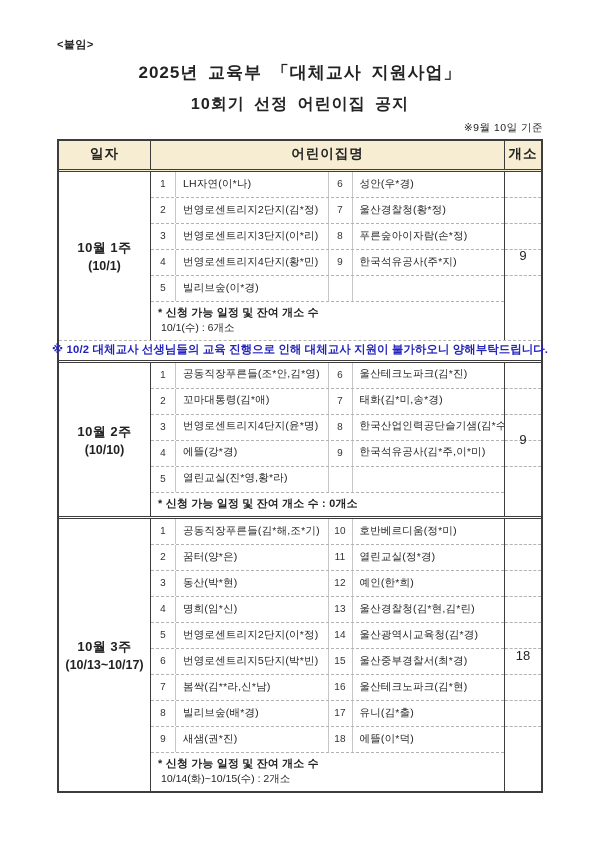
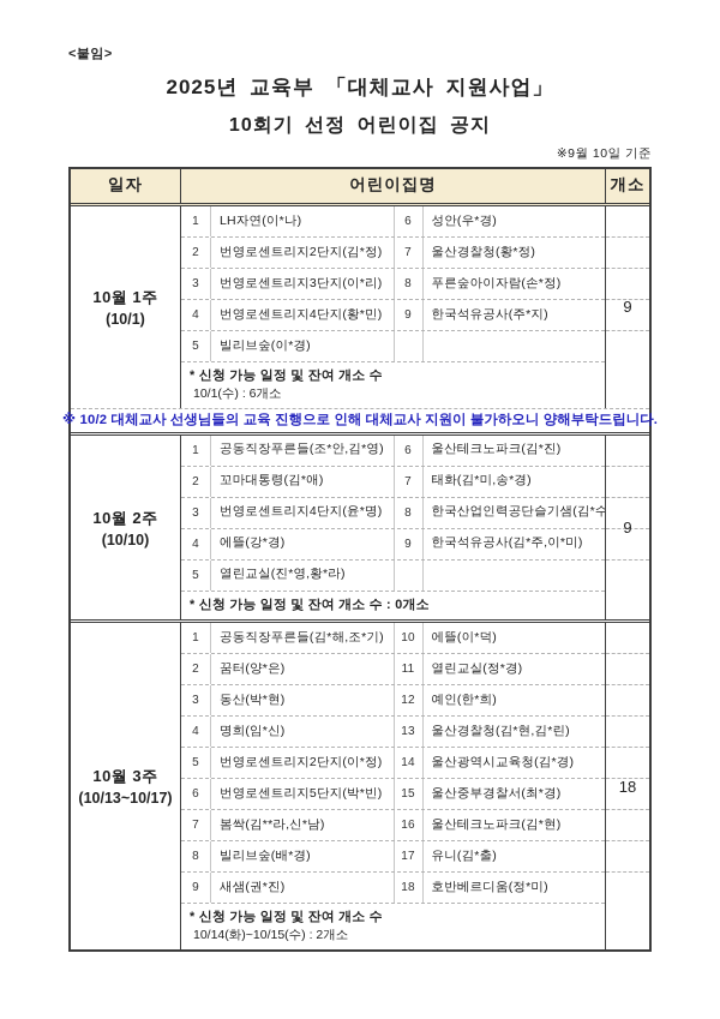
  <붙임>
  2025년 교육부 「대체교사 지원사업」
  10회기 선정 어린이집 공지
  ※9월 10일 기준
  일자
  어린이집명
  개소
  10월 1주
  (10/1)
  1
  LH자연(이*나)
  6
  성안(우*경)
  2
  번영로센트리지2단지(김*정)
  7
  울산경찰청(황*정)
  3
  번영로센트리지3단지(이*리)
  8
  푸른숲아이자람(손*정)
  4
  번영로센트리지4단지(황*민)
  9
  한국석유공사(주*지)
  5
  빌리브숲(이*경)
  * 신청 가능 일정 및 잔여 개소 수
  10/1(수) : 6개소
  9
  ※ 10/2 대체교사 선생님들의 교육 진행으로 인해 대체교사 지원이 불가하오니 양해부탁드립니다.
  10월 2주
  (10/10)
  1
  공동직장푸른들(조*안,김*영)
  6
  울산테크노파크(김*진)
  2
  꼬마대통령(김*애)
  7
  태화(김*미,송*경)
  3
  번영로센트리지4단지(윤*명)
  8
  한국산업인력공단슬기샘(김*수
  4
  에뜰(강*경)
  9
  한국석유공사(김*주,이*미)
  5
  열린교실(진*영,황*라)
  * 신청 가능 일정 및 잔여 개소 수 : 0개소
  9
  10월 3주
  (10/13~10/17)
  1
  공동직장푸른들(김*해,조*기)
  10
- 호반베르디움(정*미)
+ 에뜰(이*덕)
  2
  꿈터(양*은)
  11
  열린교실(정*경)
  3
  동산(박*현)
  12
  예인(한*희)
  4
  명희(임*신)
  13
  울산경찰청(김*현,김*린)
  5
  번영로센트리지2단지(이*정)
  14
  울산광역시교육청(김*경)
  6
  번영로센트리지5단지(박*빈)
  15
  울산중부경찰서(최*경)
  7
  봄싹(김**라,신*남)
  16
  울산테크노파크(김*현)
  8
  빌리브숲(배*경)
  17
  유니(김*출)
  9
  새샘(권*진)
  18
- 에뜰(이*덕)
+ 호반베르디움(정*미)
  * 신청 가능 일정 및 잔여 개소 수
  10/14(화)~10/15(수) : 2개소
  18
